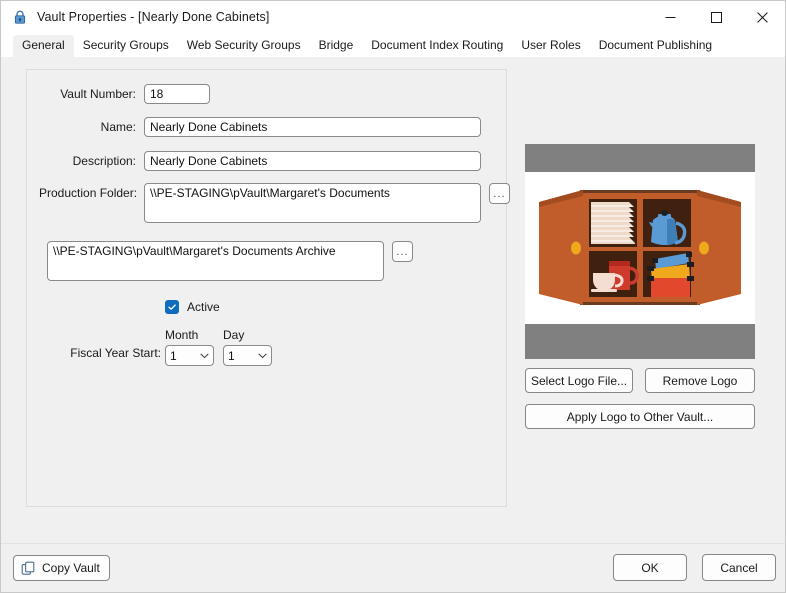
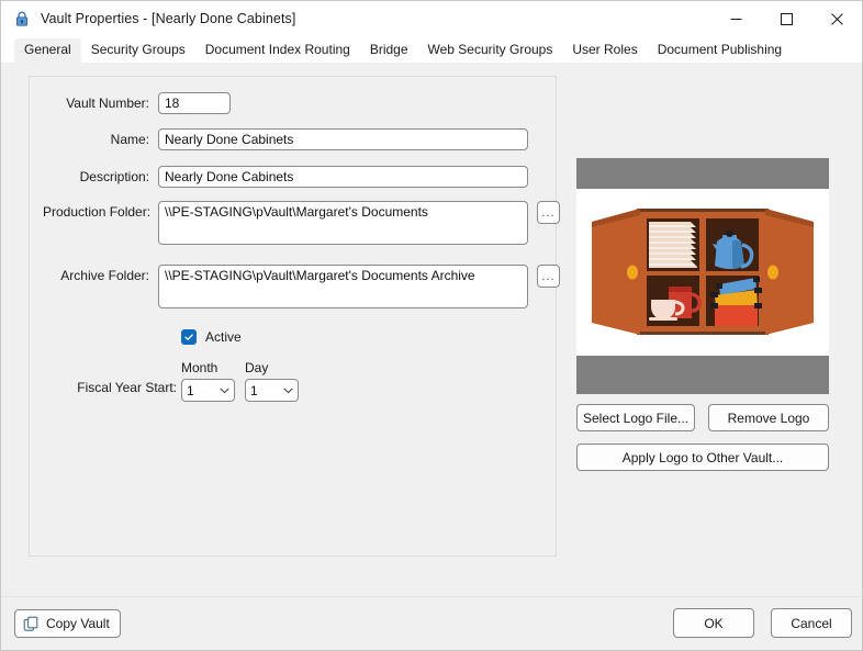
  Vault Properties - [Nearly Done Cabinets]
  General
  Security Groups
- Web Security Groups
+ Document Index Routing
  Bridge
- Document Index Routing
+ Web Security Groups
  User Roles
  Document Publishing
  Vault Number:
  18
  Name:
  Nearly Done Cabinets
  Description:
  Nearly Done Cabinets
  Production Folder:
  \\PE-STAGING\pVault\Margaret's Documents
  ...
+ Archive Folder:
  \\PE-STAGING\pVault\Margaret's Documents Archive
  ...
  Active
  Fiscal Year Start:
  Month
  Day
  1
  1
  Select Logo File...
  Remove Logo
  Apply Logo to Other Vault...
  Copy Vault
  OK
  Cancel
